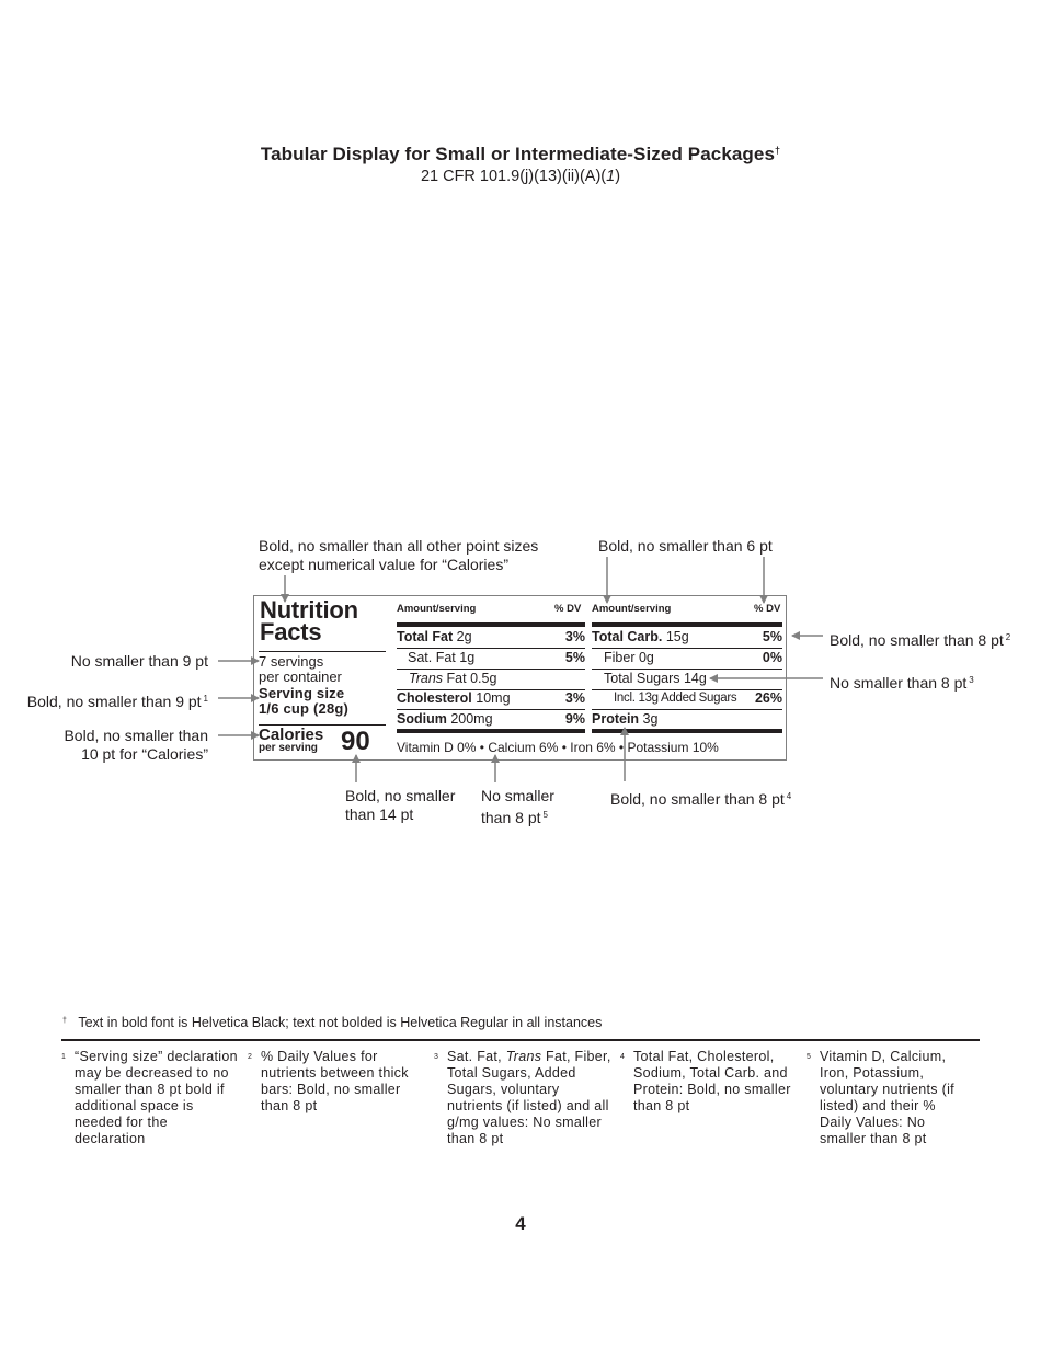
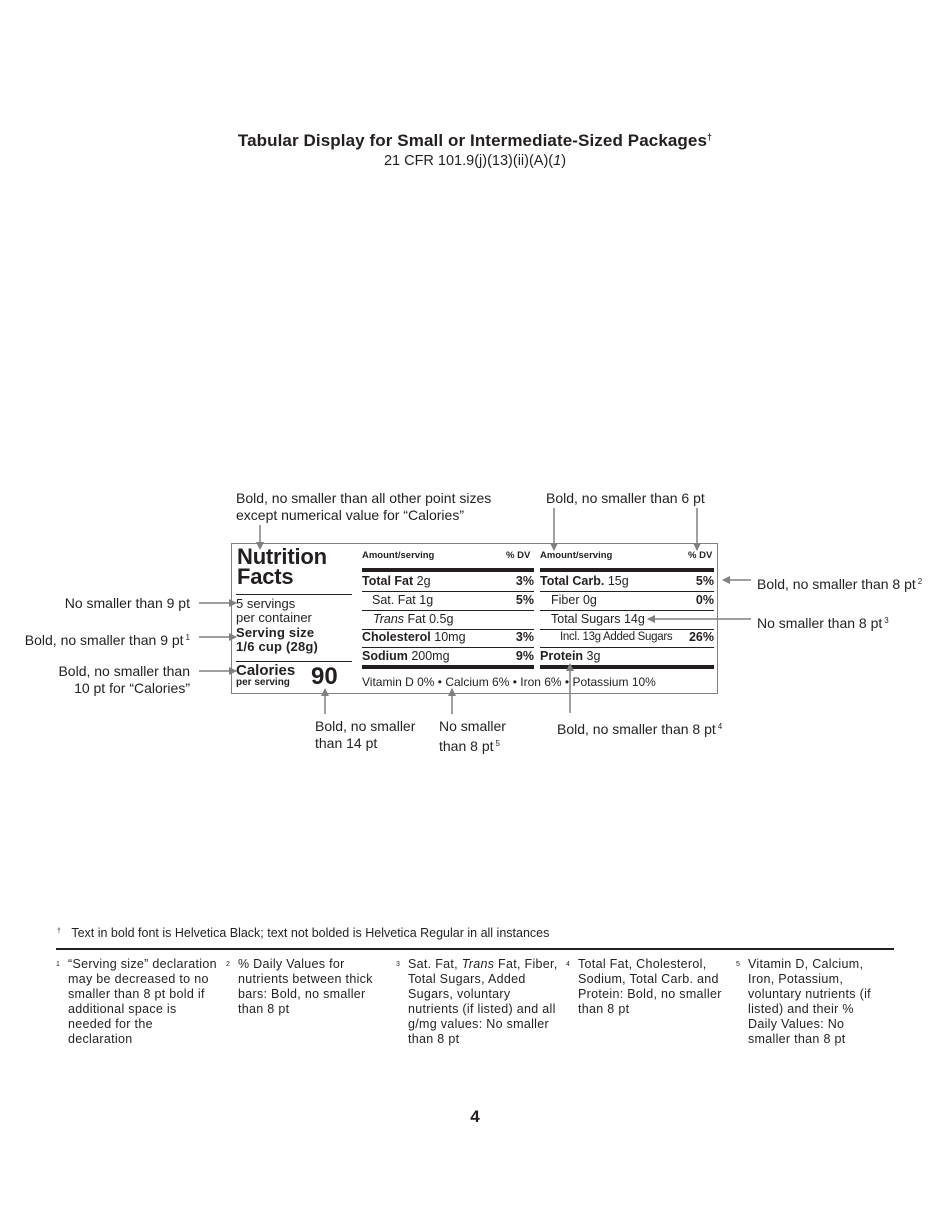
  Tabular Display for Small or Intermediate-Sized Packages†
  21 CFR 101.9(j)(13)(ii)(A)(1)
  Bold, no smaller than all other point sizes
  except numerical value for “Calories”
  Bold, no smaller than 6 pt
  No smaller than 9 pt
  Bold, no smaller than 9 pt 1
  Bold, no smaller than
  10 pt for “Calories”
  Bold, no smaller than 8 pt 2
  No smaller than 8 pt 3
  Bold, no smaller
  than 14 pt
  No smaller
  than 8 pt 5
  Bold, no smaller than 8 pt 4
  Nutrition
  Facts
- 7 servings
+ 5 servings
  per container
  Serving size
  1/6 cup (28g)
  Calories
  per serving
  90
  Amount/serving
  % DV
  Amount/serving
  % DV
  Total Fat 2g
  3%
  Sat. Fat 1g
  5%
  Trans Fat 0.5g
  Cholesterol 10mg
  3%
  Sodium 200mg
  9%
  Total Carb. 15g
  5%
  Fiber 0g
  0%
  Total Sugars 14g
  Incl. 13g Added Sugars
  26%
  Protein 3g
  Vitamin D 0% • Calcium 6% • Iron 6% • Potassium 10%
  Text in bold font is Helvetica Black; text not bolded is Helvetica Regular in all instances
  “Serving size” declaration may be decreased to no smaller than 8 pt bold if additional space is needed for the declaration
  % Daily Values for nutrients between thick bars: Bold, no smaller than 8 pt
  Sat. Fat, Trans Fat, Fiber, Total Sugars, Added Sugars, voluntary nutrients (if listed) and all g/mg values: No smaller than 8 pt
  Total Fat, Cholesterol, Sodium, Total Carb. and Protein: Bold, no smaller than 8 pt
  Vitamin D, Calcium, Iron, Potassium, voluntary nutrients (if listed) and their % Daily Values: No smaller than 8 pt
  4
